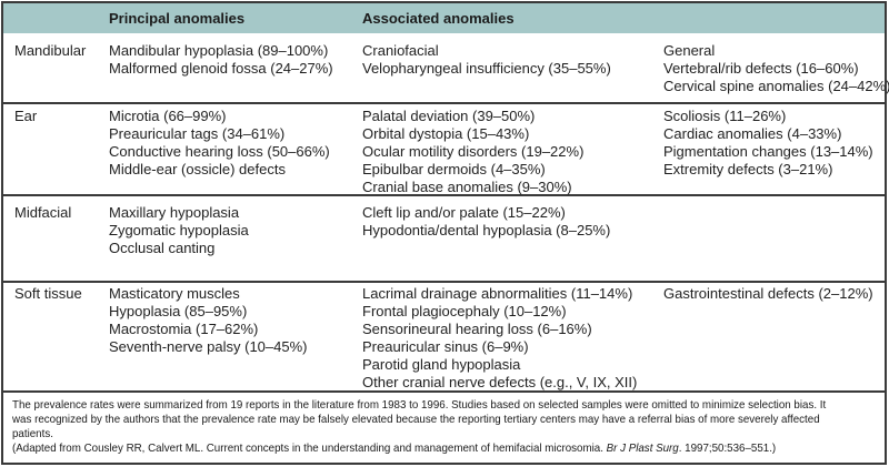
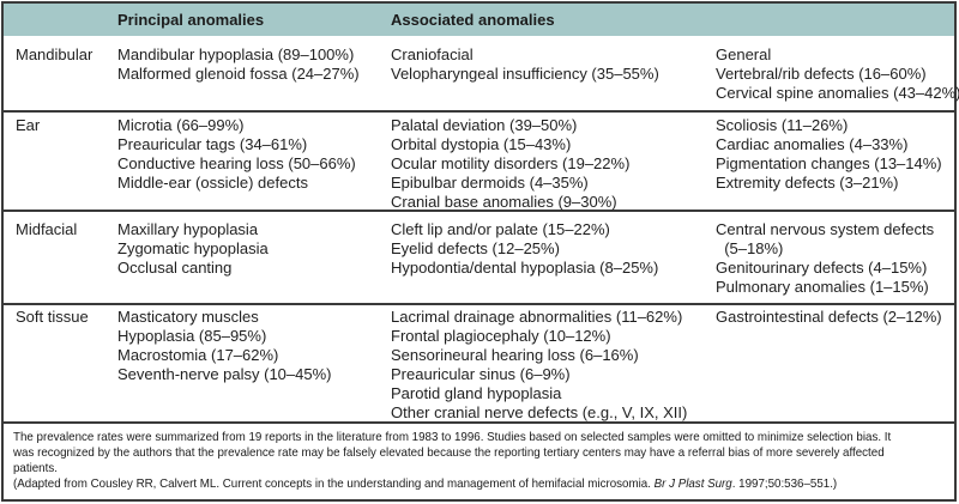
  Principal anomalies
  Associated anomalies
  Mandibular
  Mandibular hypoplasia (89–100%)
  Malformed glenoid fossa (24–27%)
  Craniofacial
  Velopharyngeal insufficiency (35–55%)
  General
  Vertebral/rib defects (16–60%)
- Cervical spine anomalies (24–42%)
+ Cervical spine anomalies (43–42%)
  Ear
  Microtia (66–99%)
  Preauricular tags (34–61%)
  Conductive hearing loss (50–66%)
  Middle-ear (ossicle) defects
  Palatal deviation (39–50%)
  Orbital dystopia (15–43%)
  Ocular motility disorders (19–22%)
  Epibulbar dermoids (4–35%)
  Cranial base anomalies (9–30%)
  Scoliosis (11–26%)
  Cardiac anomalies (4–33%)
  Pigmentation changes (13–14%)
  Extremity defects (3–21%)
  Midfacial
  Maxillary hypoplasia
  Zygomatic hypoplasia
  Occlusal canting
  Cleft lip and/or palate (15–22%)
+ Eyelid defects (12–25%)
  Hypodontia/dental hypoplasia (8–25%)
+ Central nervous system defects
+ (5–18%)
+ Genitourinary defects (4–15%)
+ Pulmonary anomalies (1–15%)
  Soft tissue
  Masticatory muscles
  Hypoplasia (85–95%)
  Macrostomia (17–62%)
  Seventh-nerve palsy (10–45%)
- Lacrimal drainage abnormalities (11–14%)
+ Lacrimal drainage abnormalities (11–62%)
  Frontal plagiocephaly (10–12%)
  Sensorineural hearing loss (6–16%)
  Preauricular sinus (6–9%)
  Parotid gland hypoplasia
  Other cranial nerve defects (e.g., V, IX, XII)
  Gastrointestinal defects (2–12%)
  The prevalence rates were summarized from 19 reports in the literature from 1983 to 1996. Studies based on selected samples were omitted to minimize selection bias. It
  was recognized by the authors that the prevalence rate may be falsely elevated because the reporting tertiary centers may have a referral bias of more severely affected
  patients.
  (Adapted from Cousley RR, Calvert ML. Current concepts in the understanding and management of hemifacial microsomia. Br J Plast Surg. 1997;50:536–551.)
